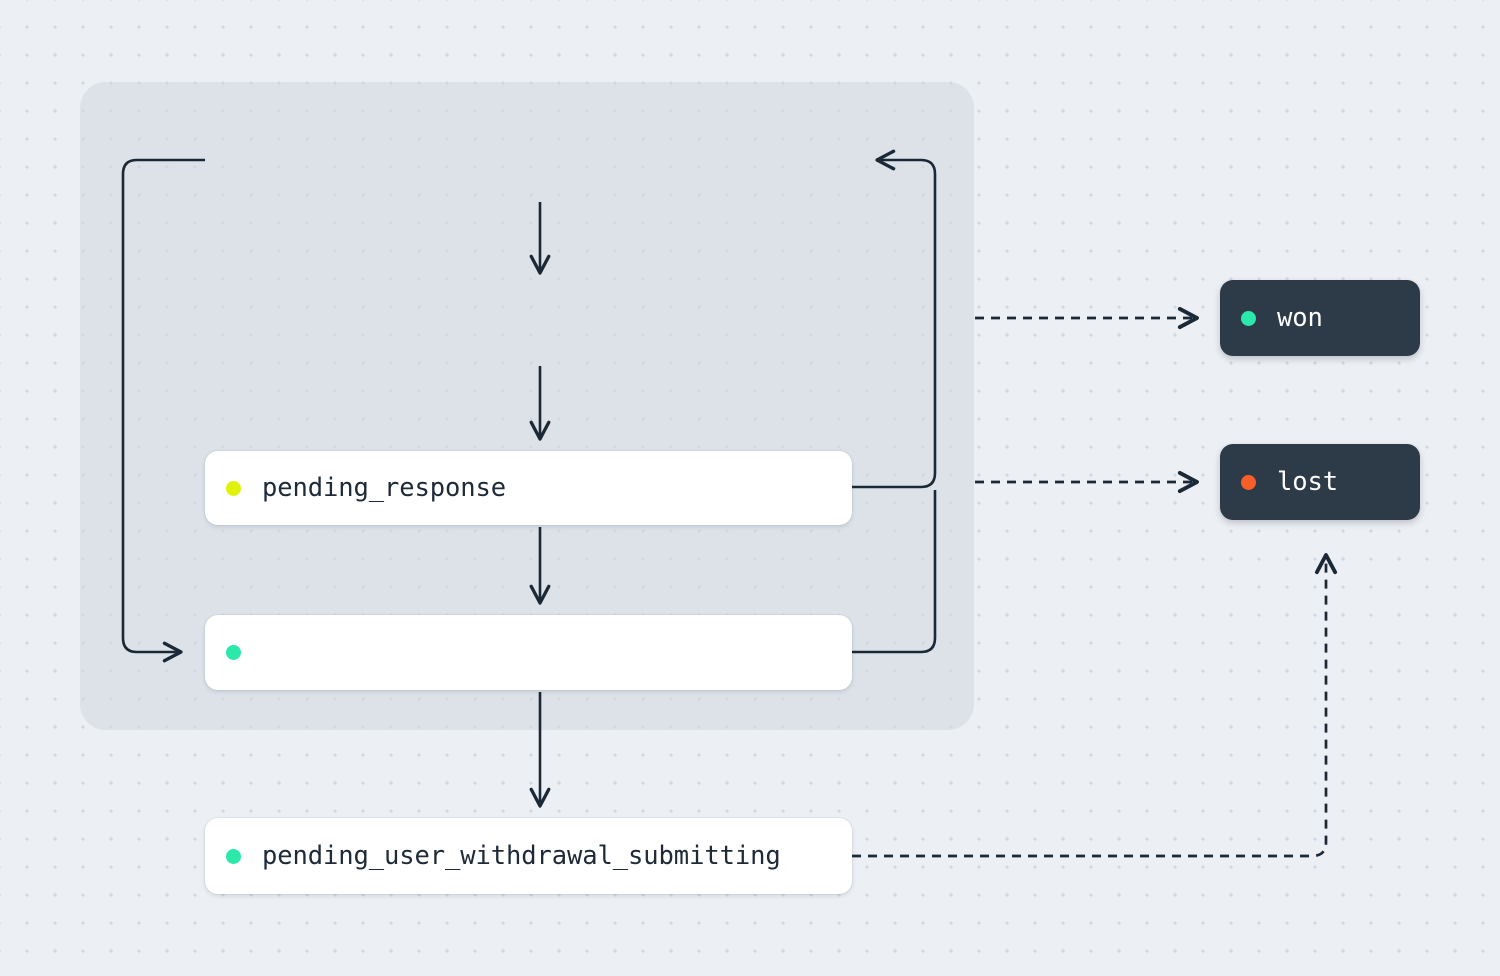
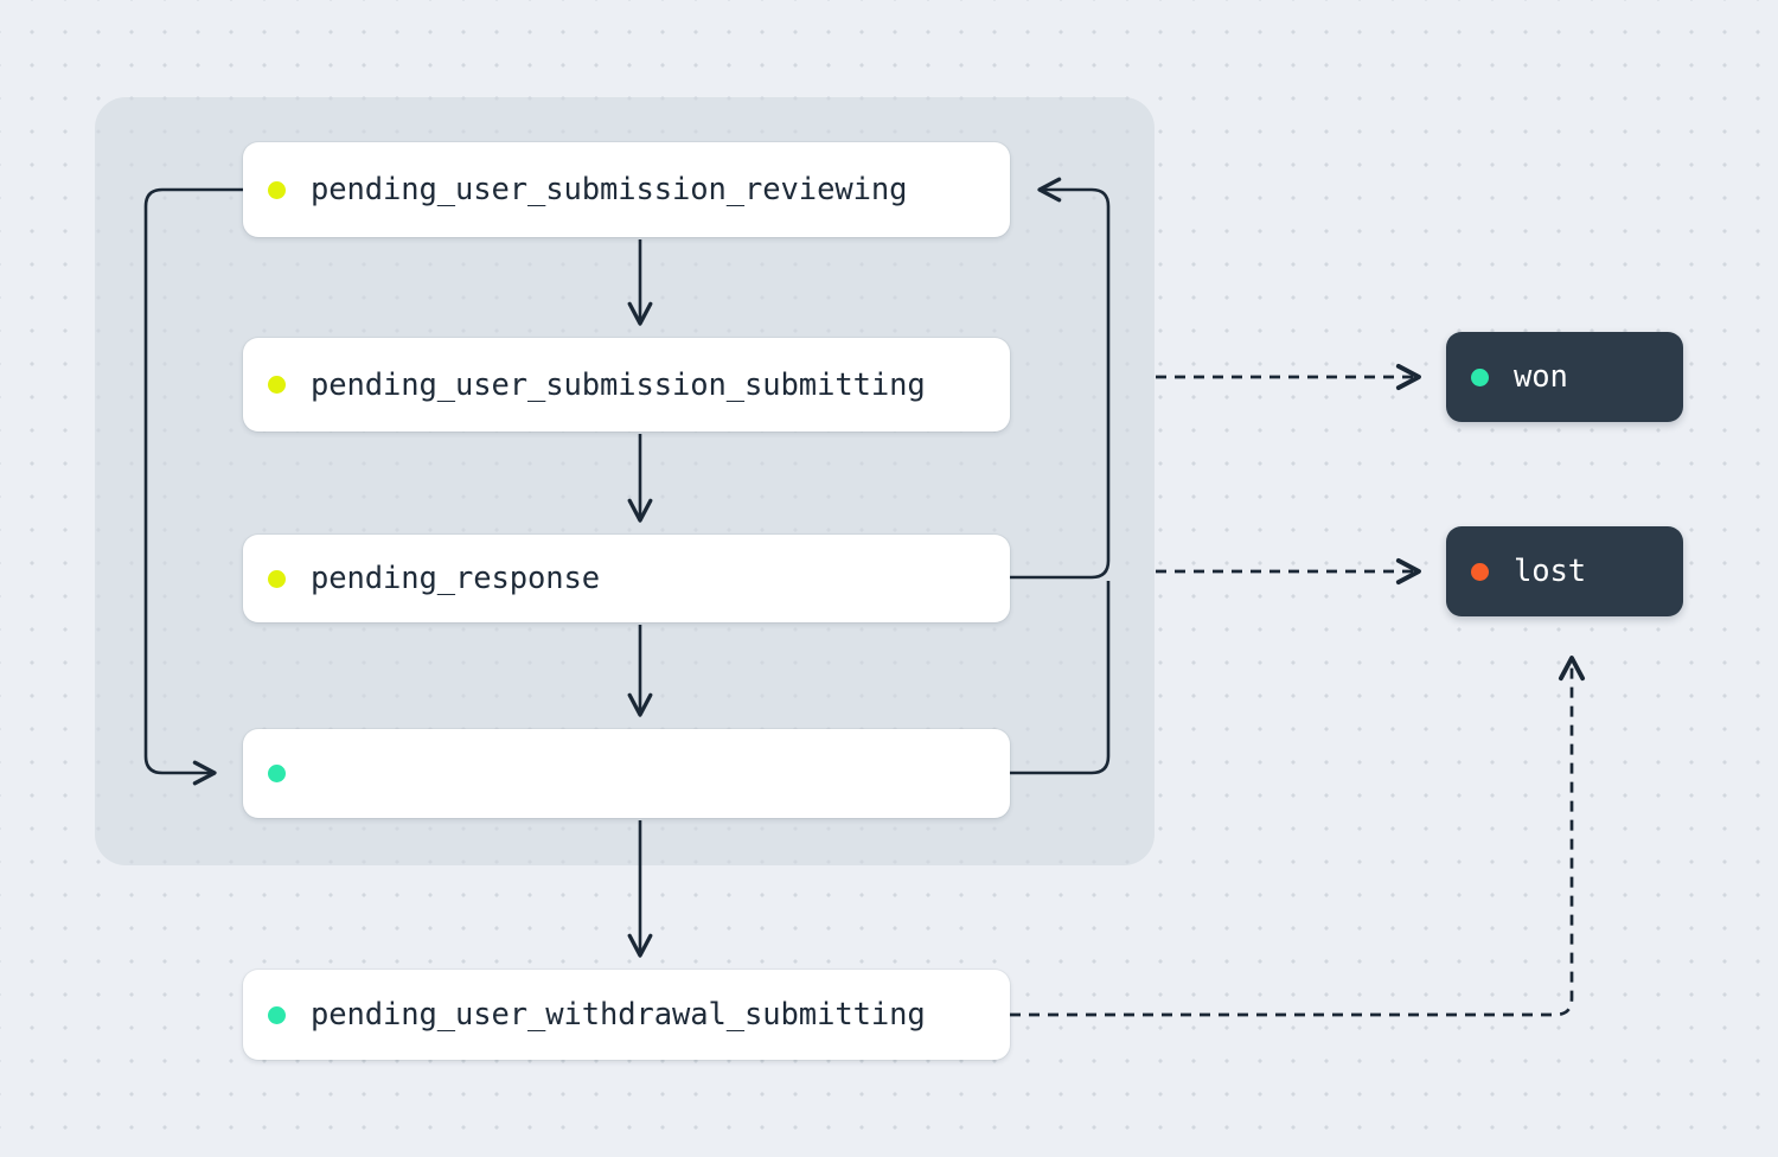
+ pending_user_submission_reviewing
+ pending_user_submission_submitting
  pending_response
  pending_user_withdrawal_submitting
  won
  lost
